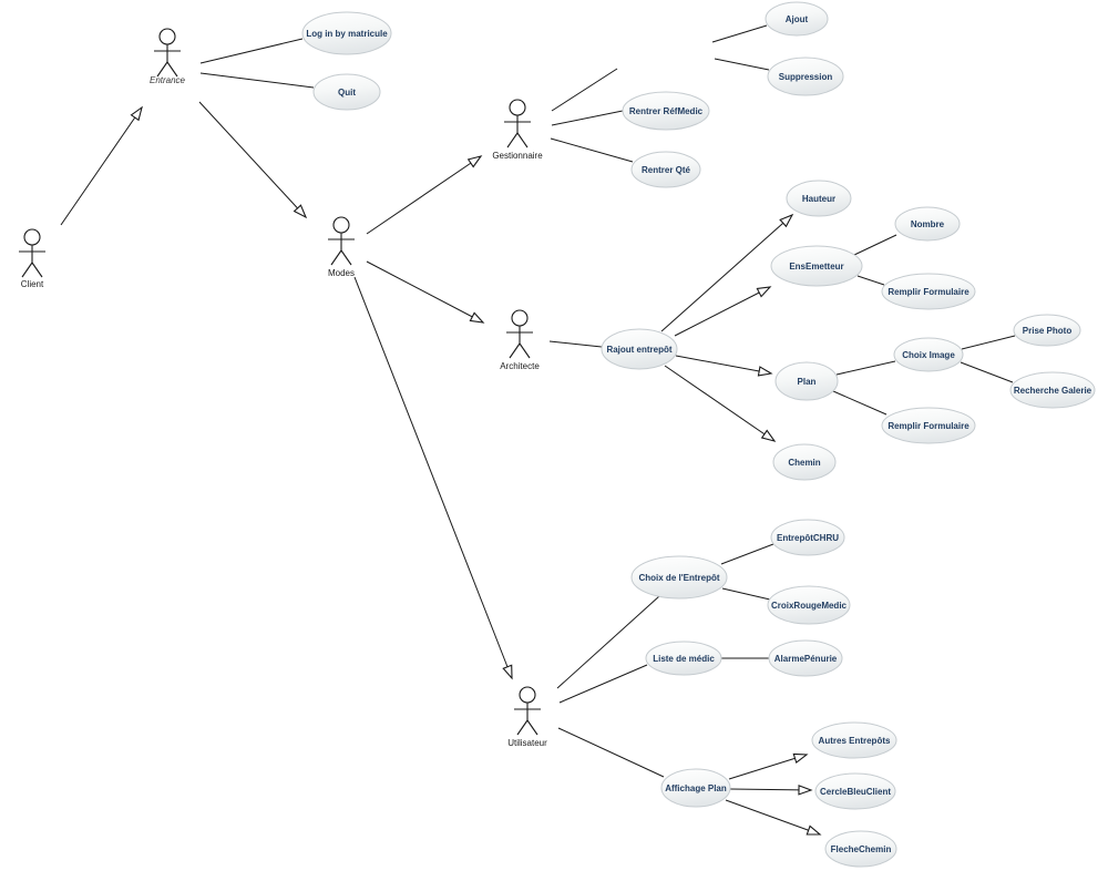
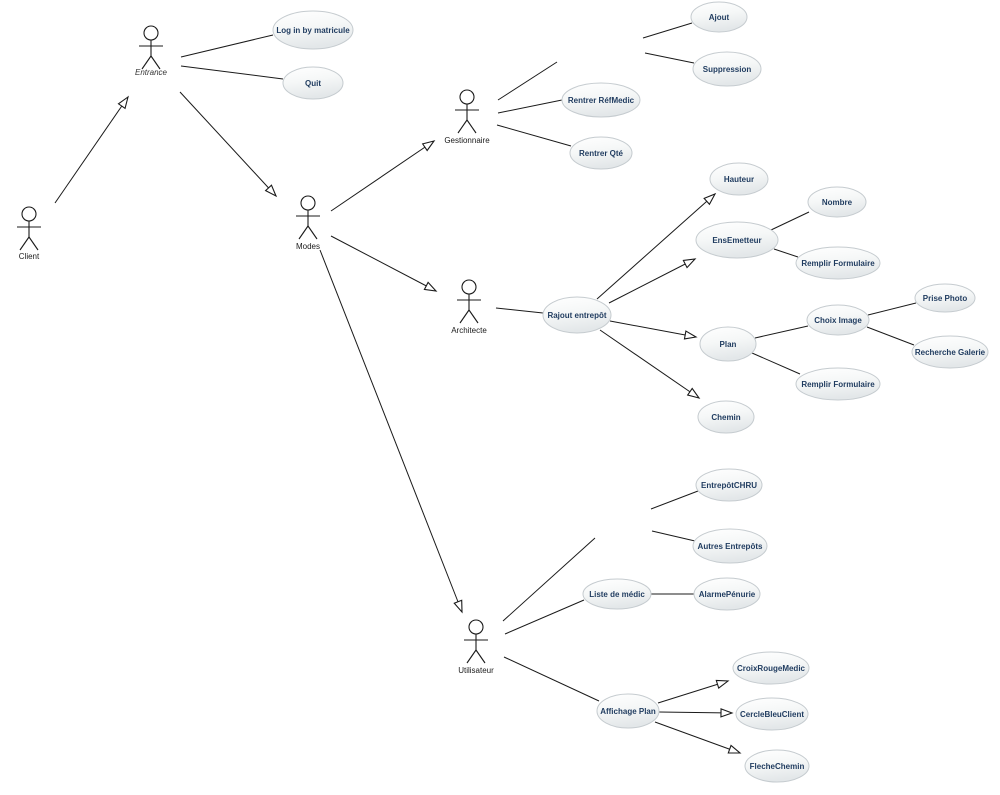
  Client
  Entrance
  Modes
  Gestionnaire
  Architecte
  Utilisateur
  Log in by matricule
  Quit
  Ajout
  Suppression
  Rentrer RéfMedic
  Rentrer Qté
  Hauteur
  EnsEmetteur
  Nombre
  Remplir Formulaire
  Plan
  Choix Image
  Prise Photo
  Recherche Galerie
  Remplir Formulaire
  Chemin
  Rajout entrepôt
- Choix de l'Entrepôt
  EntrepôtCHRU
- CroixRougeMedic
+ Autres Entrepôts
  Liste de médic
  AlarmePénurie
  Affichage Plan
- Autres Entrepôts
+ CroixRougeMedic
  CercleBleuClient
  FlecheChemin
